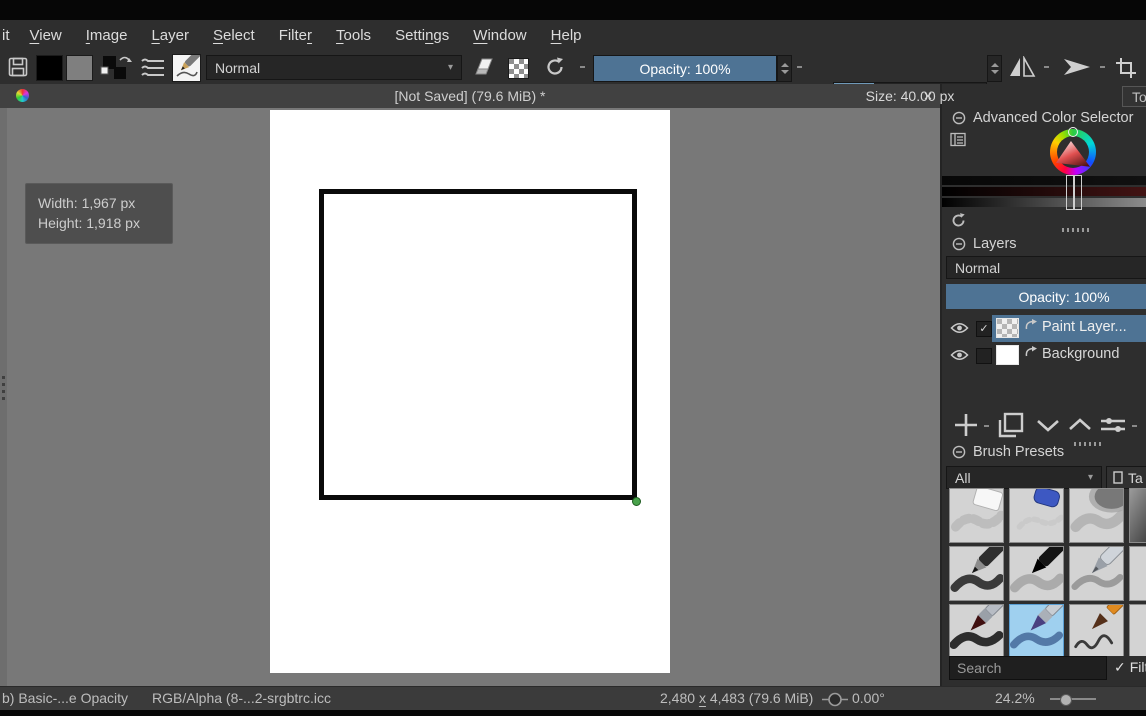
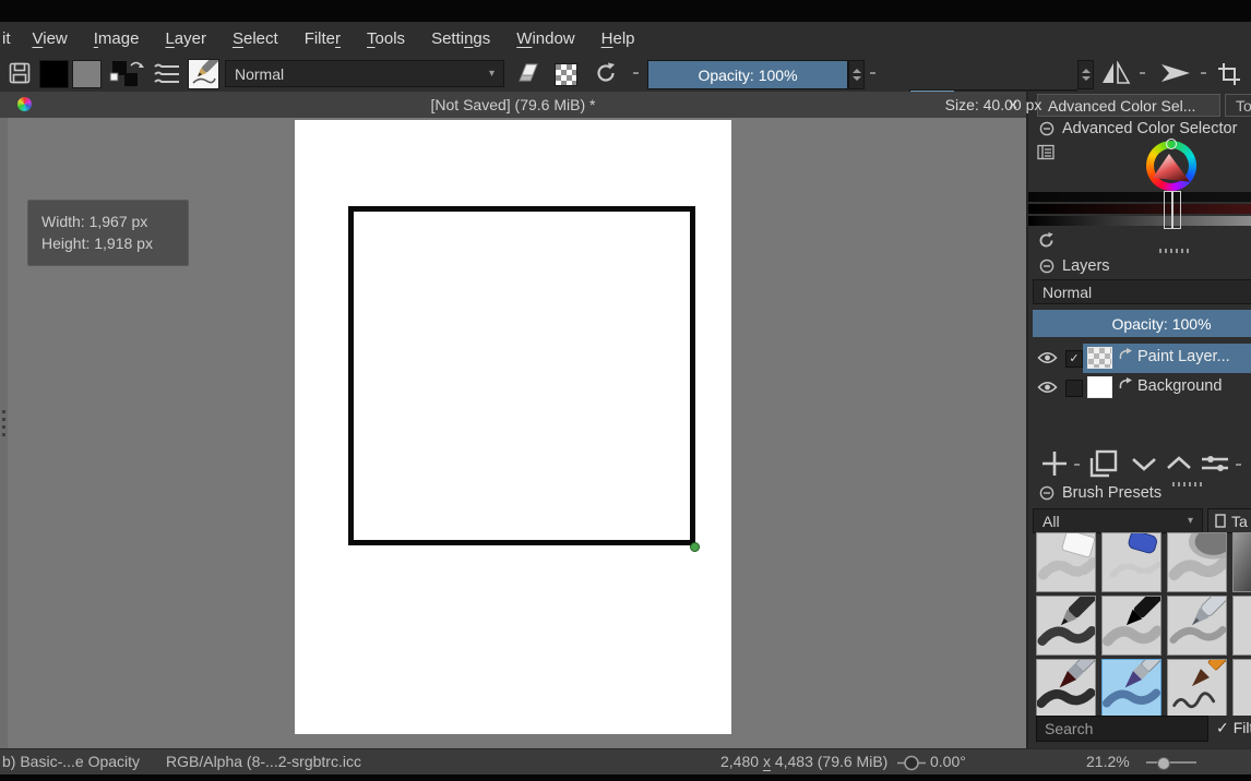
  it
  View
  Image
  Layer
  Select
  Filter
  Tools
  Settings
  Window
  Help
  Normal
  ▾
  Opacity: 100%
  Size: 40.00 px
  [Not Saved] (79.6 MiB) *
  ×
  Width: 1,967 px
  Height: 1,918 px
+ Advanced Color Sel...
  To
  Advanced Color Selector
  Layers
  Normal
  Opacity: 100%
  ✓
  Paint Layer...
  Background
  Brush Presets
  All
  ▾
  Ta
  Search
  ✓
  b) Basic-...e Opacity
  RGB/Alpha (8-...2-srgbtrc.icc
  2,480 x 4,483 (79.6 MiB)
  0.00°
- 24.2%
+ 21.2%
